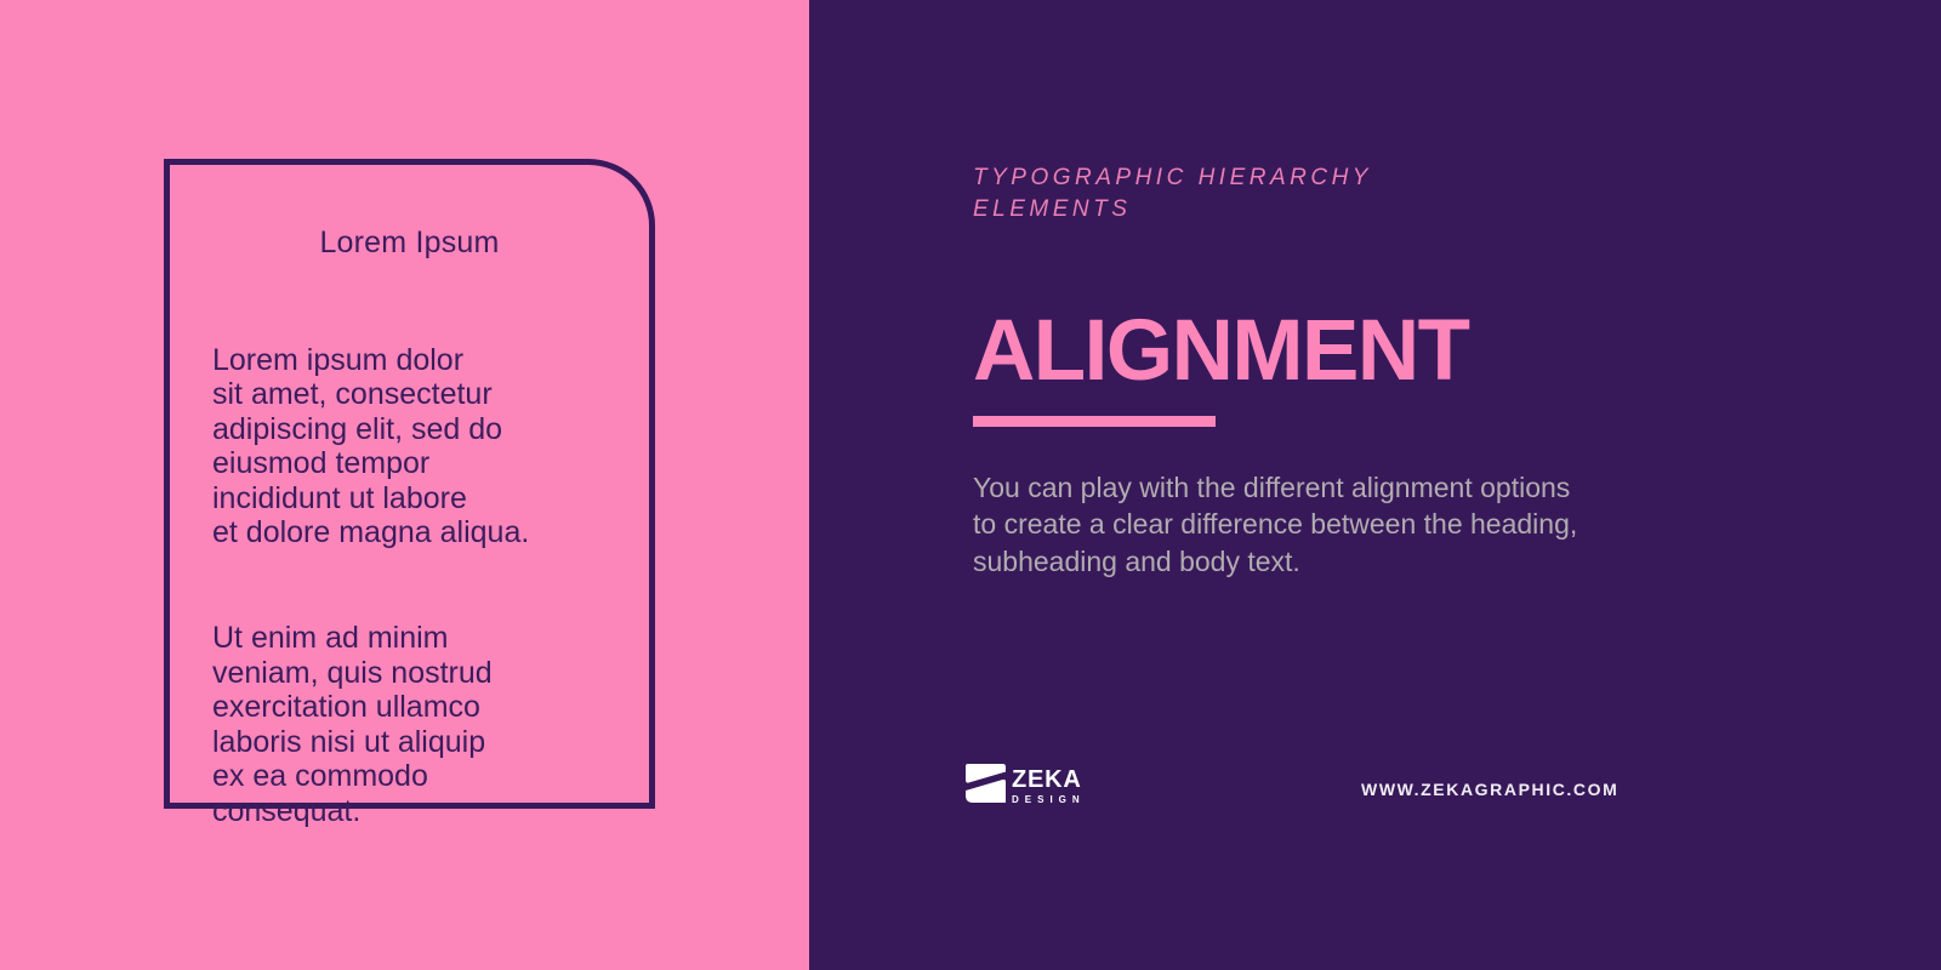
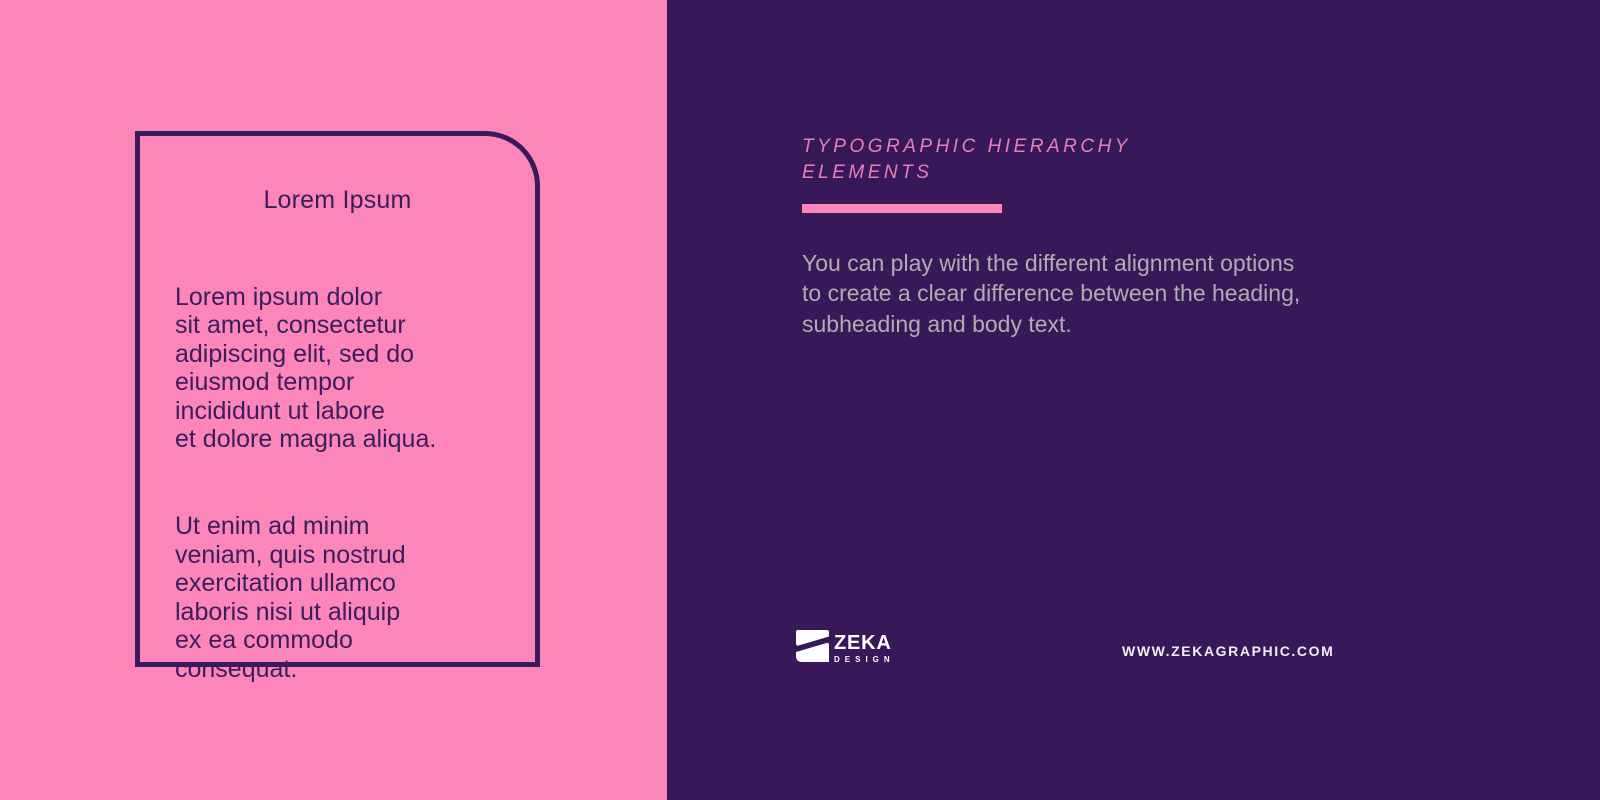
  Lorem Ipsum
  Lorem ipsum dolor
  sit amet, consectetur
  adipiscing elit, sed do
  eiusmod tempor
  incididunt ut labore
  et dolore magna aliqua.
  Ut enim ad minim
  veniam, quis nostrud
  exercitation ullamco
  laboris nisi ut aliquip
  ex ea commodo
  consequat.
  TYPOGRAPHIC HIERARCHY
  ELEMENTS
- ALIGNMENT
  You can play with the different alignment options
  to create a clear difference between the heading,
  subheading and body text.
  ZEKA
  DESIGN
  WWW.ZEKAGRAPHIC.COM
